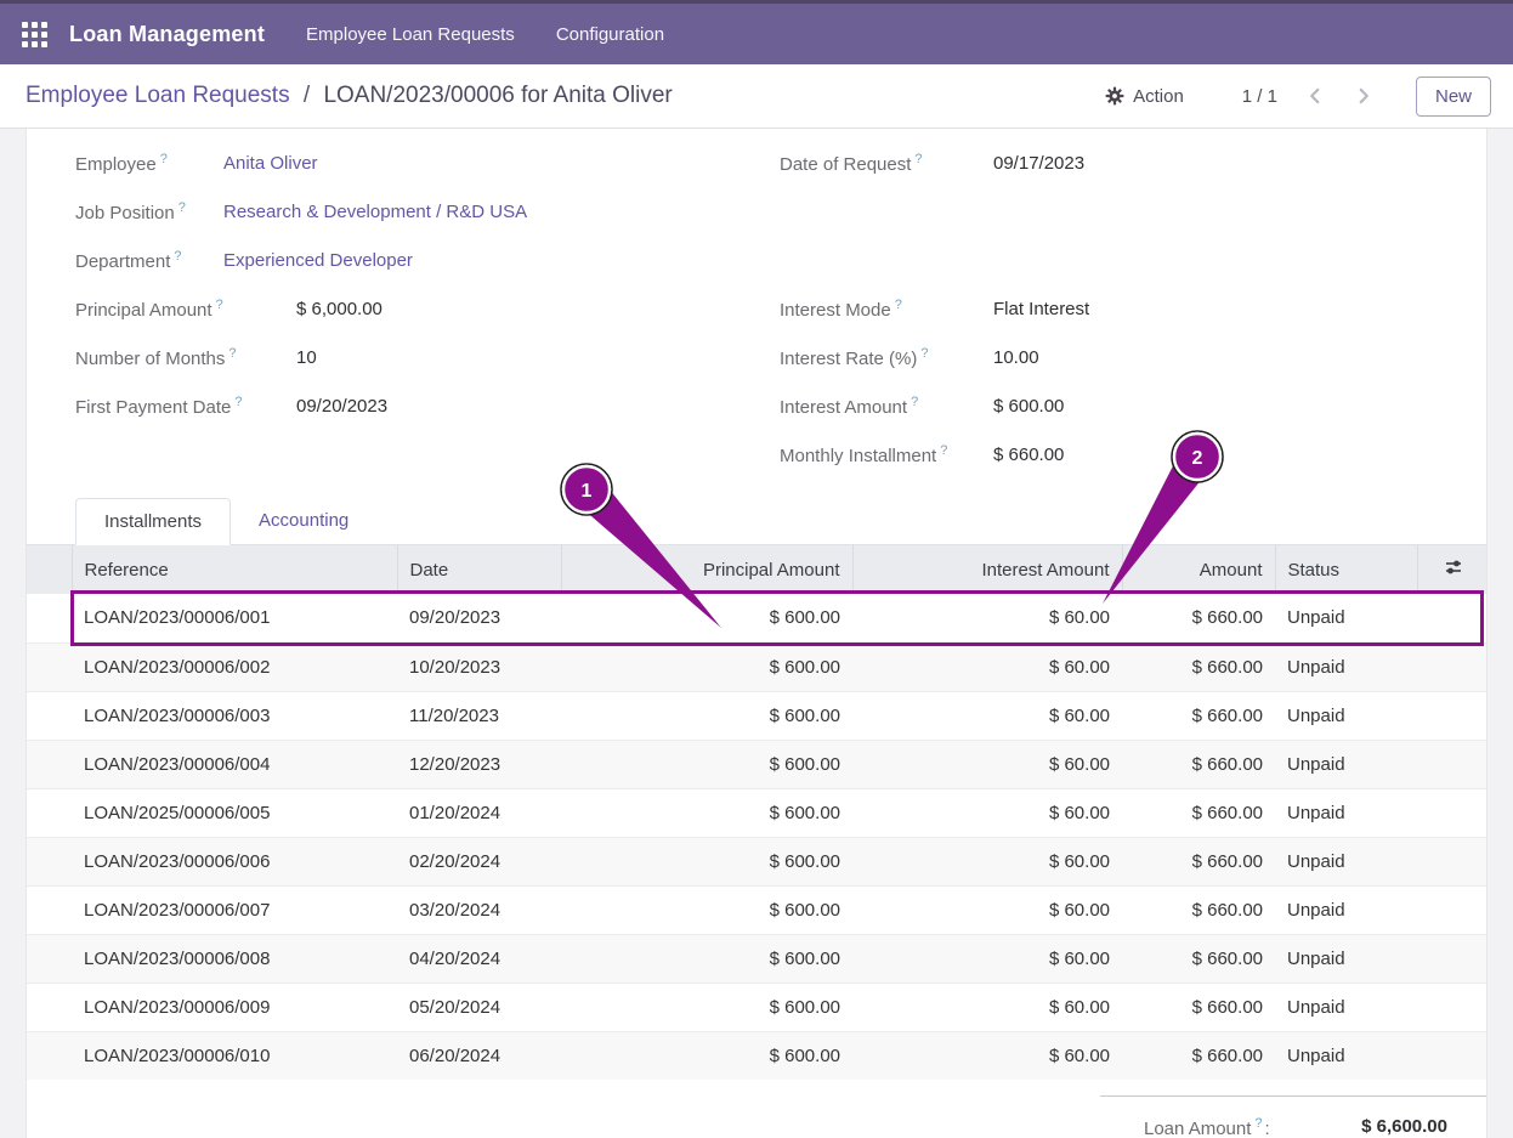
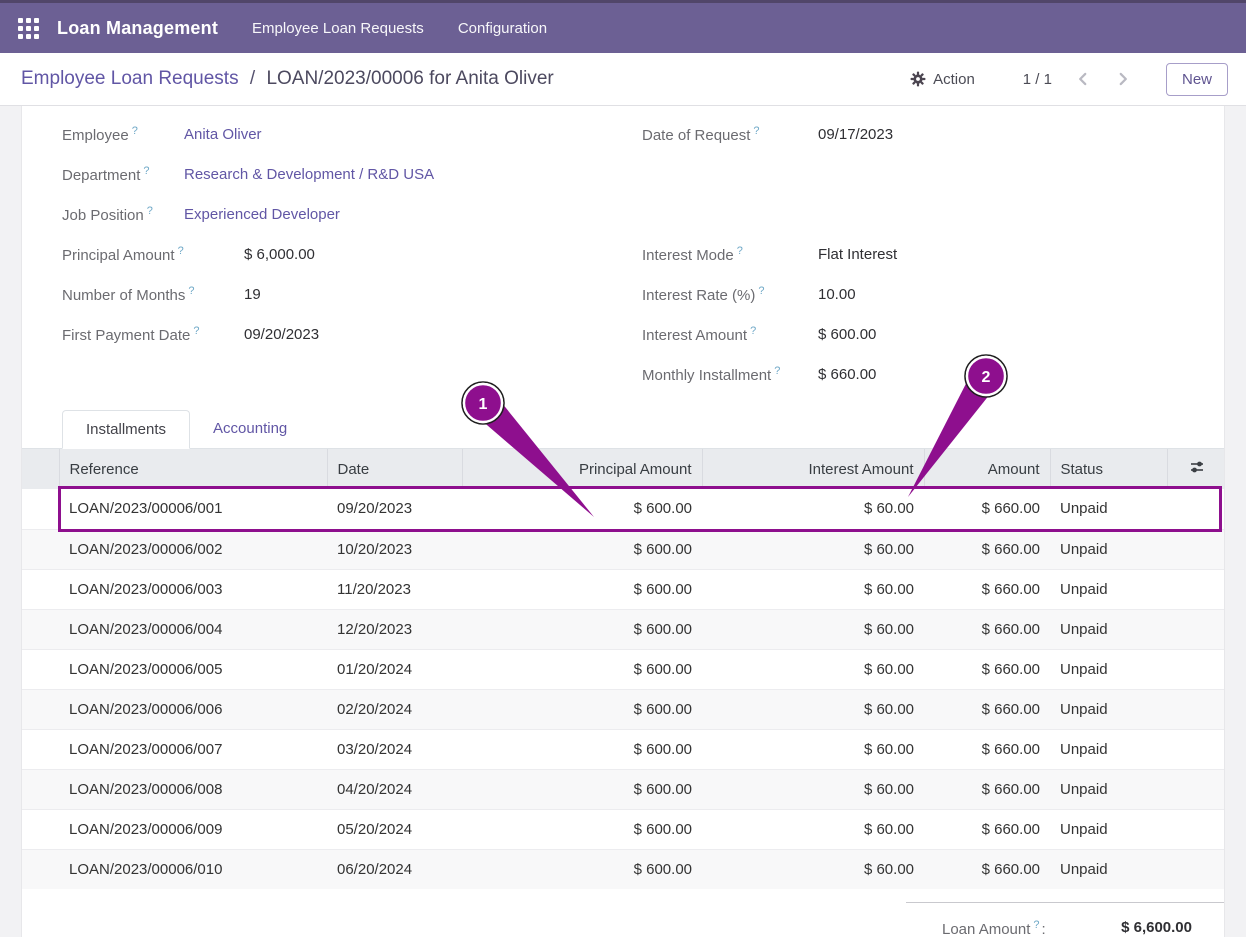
  Loan Management
  Employee Loan Requests
  Configuration
  Employee Loan Requests / LOAN/2023/00006 for Anita Oliver
  Action
  1 / 1
  New
  Employee ?
  Anita Oliver
- Job Position ?
+ Department ?
  Research & Development / R&D USA
- Department ?
+ Job Position ?
  Experienced Developer
  Principal Amount ?
  $ 6,000.00
  Number of Months ?
- 10
+ 19
  First Payment Date ?
  09/20/2023
  Date of Request ?
  09/17/2023
  Interest Mode ?
  Flat Interest
  Interest Rate (%) ?
  10.00
  Interest Amount ?
  $ 600.00
  Monthly Installment ?
  $ 660.00
  Installments
  Accounting
  	Reference	Date	Principal Amount	Interest Amount	Amount	Status
  	LOAN/2023/00006/001	09/20/2023	$ 600.00	$ 60.00	$ 660.00	Unpaid
  	LOAN/2023/00006/002	10/20/2023	$ 600.00	$ 60.00	$ 660.00	Unpaid
  	LOAN/2023/00006/003	11/20/2023	$ 600.00	$ 60.00	$ 660.00	Unpaid
  	LOAN/2023/00006/004	12/20/2023	$ 600.00	$ 60.00	$ 660.00	Unpaid
- 	LOAN/2025/00006/005	01/20/2024	$ 600.00	$ 60.00	$ 660.00	Unpaid
+ 	LOAN/2023/00006/005	01/20/2024	$ 600.00	$ 60.00	$ 660.00	Unpaid
  	LOAN/2023/00006/006	02/20/2024	$ 600.00	$ 60.00	$ 660.00	Unpaid
  	LOAN/2023/00006/007	03/20/2024	$ 600.00	$ 60.00	$ 660.00	Unpaid
  	LOAN/2023/00006/008	04/20/2024	$ 600.00	$ 60.00	$ 660.00	Unpaid
  	LOAN/2023/00006/009	05/20/2024	$ 600.00	$ 60.00	$ 660.00	Unpaid
  	LOAN/2023/00006/010	06/20/2024	$ 600.00	$ 60.00	$ 660.00	Unpaid
  Loan Amount ? :
  $ 6,600.00
  1
  2
